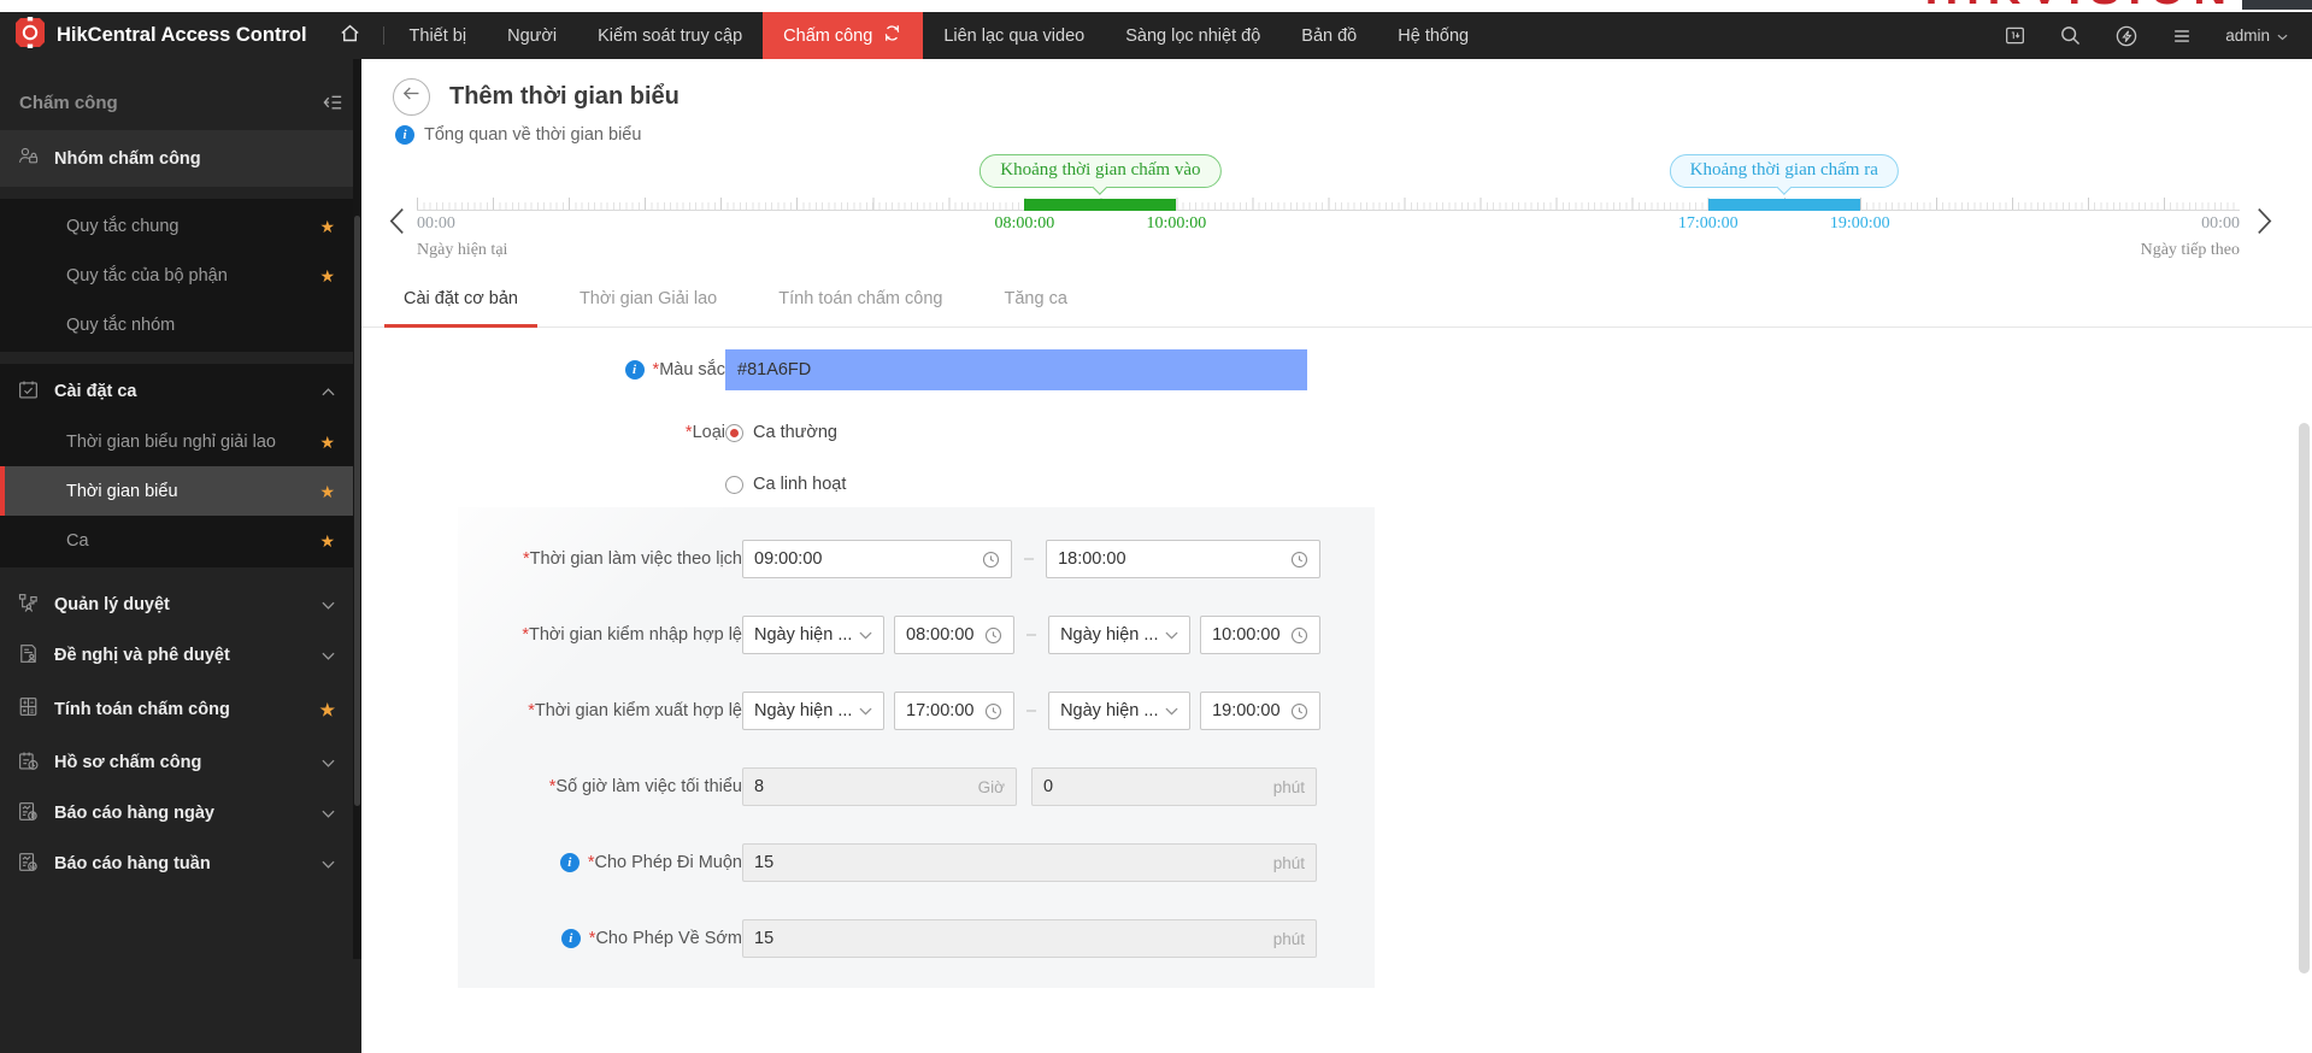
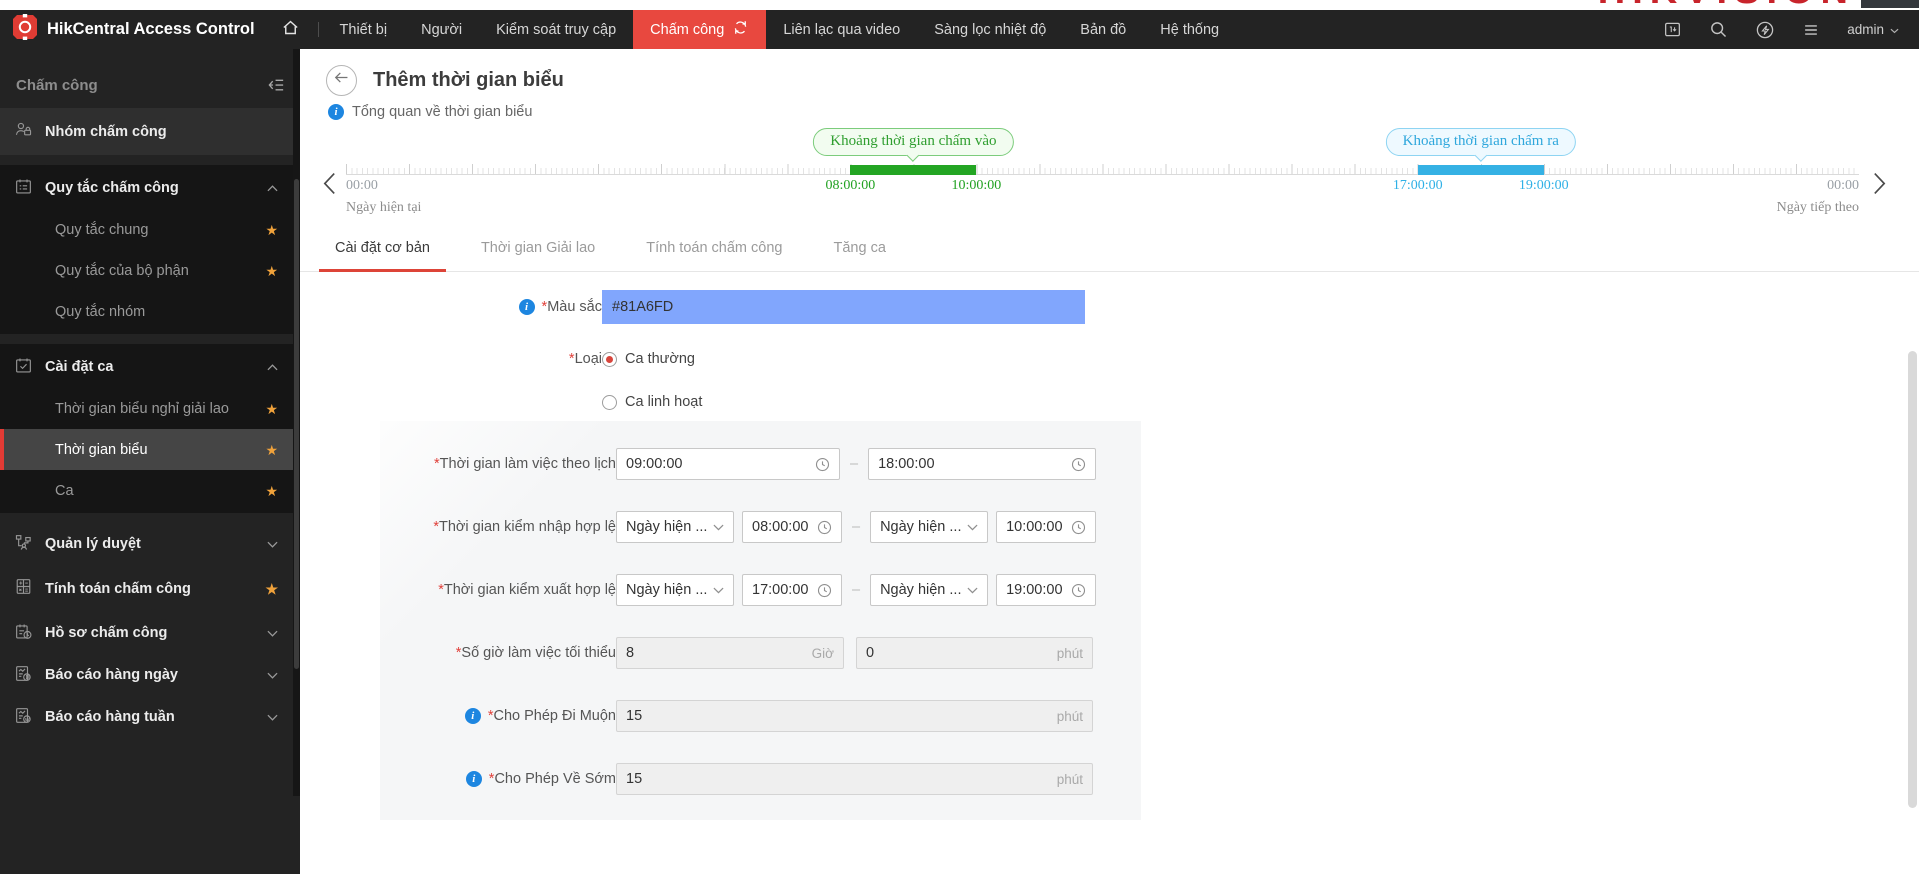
  HikCentral Access Control
  Thiết bị
  Người
  Kiểm soát truy cập
  Chấm công
  Liên lạc qua video
  Sàng lọc nhiệt độ
  Bản đồ
  Hệ thống
  admin
  Chấm công
  Nhóm chấm công
+ Quy tắc chấm công
  Quy tắc chung
  ★
  Quy tắc của bộ phận
  ★
  Quy tắc nhóm
  Cài đặt ca
  Thời gian biểu nghỉ giải lao
  ★
  Thời gian biểu
  ★
  Ca
  ★
  Quản lý duyệt
- Đề nghị và phê duyệt
  Tính toán chấm công
  ★
  Hồ sơ chấm công
  Báo cáo hàng ngày
  Báo cáo hàng tuần
  Thêm thời gian biểu
  Tổng quan về thời gian biểu
  Khoảng thời gian chấm vào
  Khoảng thời gian chấm ra
  00:00
  08:00:00
  10:00:00
  17:00:00
  19:00:00
  00:00
  Ngày hiện tại
  Ngày tiếp theo
  Cài đặt cơ bản
  Thời gian Giải lao
  Tính toán chấm công
  Tăng ca
  *Màu sắc
  #81A6FD
  *Loại
  Ca thường
  Ca linh hoạt
  *Thời gian làm việc theo lịch
  09:00:00
  –
  18:00:00
  *Thời gian kiểm nhập hợp lệ
  Ngày hiện ...
  08:00:00
  –
  Ngày hiện ...
  10:00:00
  *Thời gian kiểm xuất hợp lệ
  Ngày hiện ...
  17:00:00
  –
  Ngày hiện ...
  19:00:00
  *Số giờ làm việc tối thiểu
  8
  Giờ
  0
  phút
  *Cho Phép Đi Muộn
  15
  phút
  *Cho Phép Về Sớm
  15
  phút
